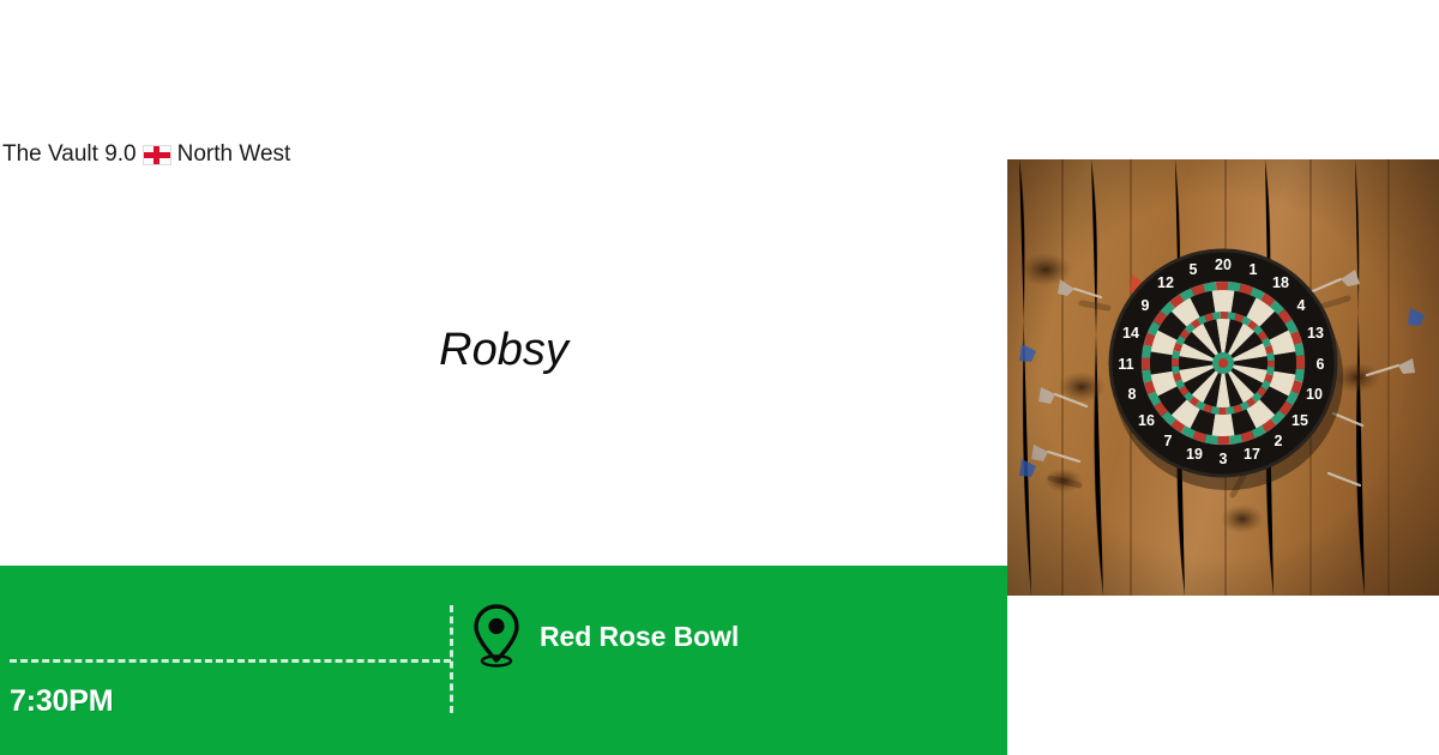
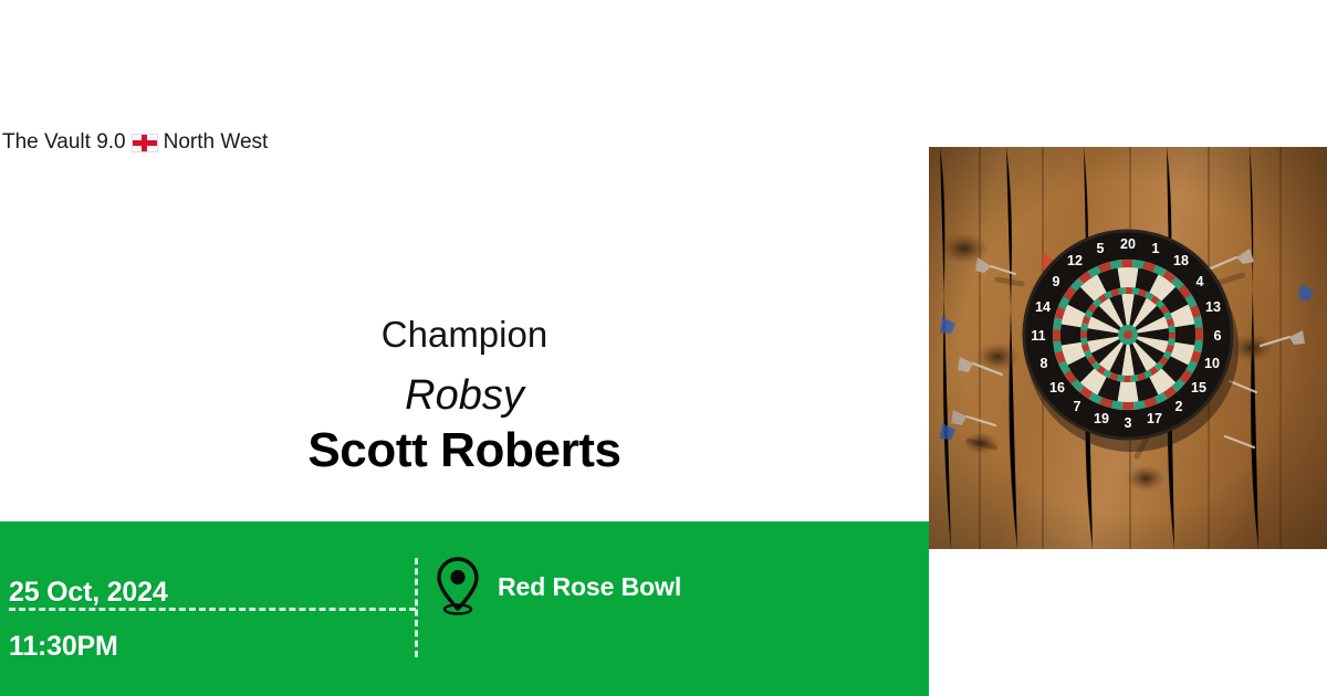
  The Vault 9.0
  North West
+ Champion
  Robsy
+ Scott Roberts
+ 25 Oct, 2024
- 7:30PM
+ 11:30PM
  Red Rose Bowl
